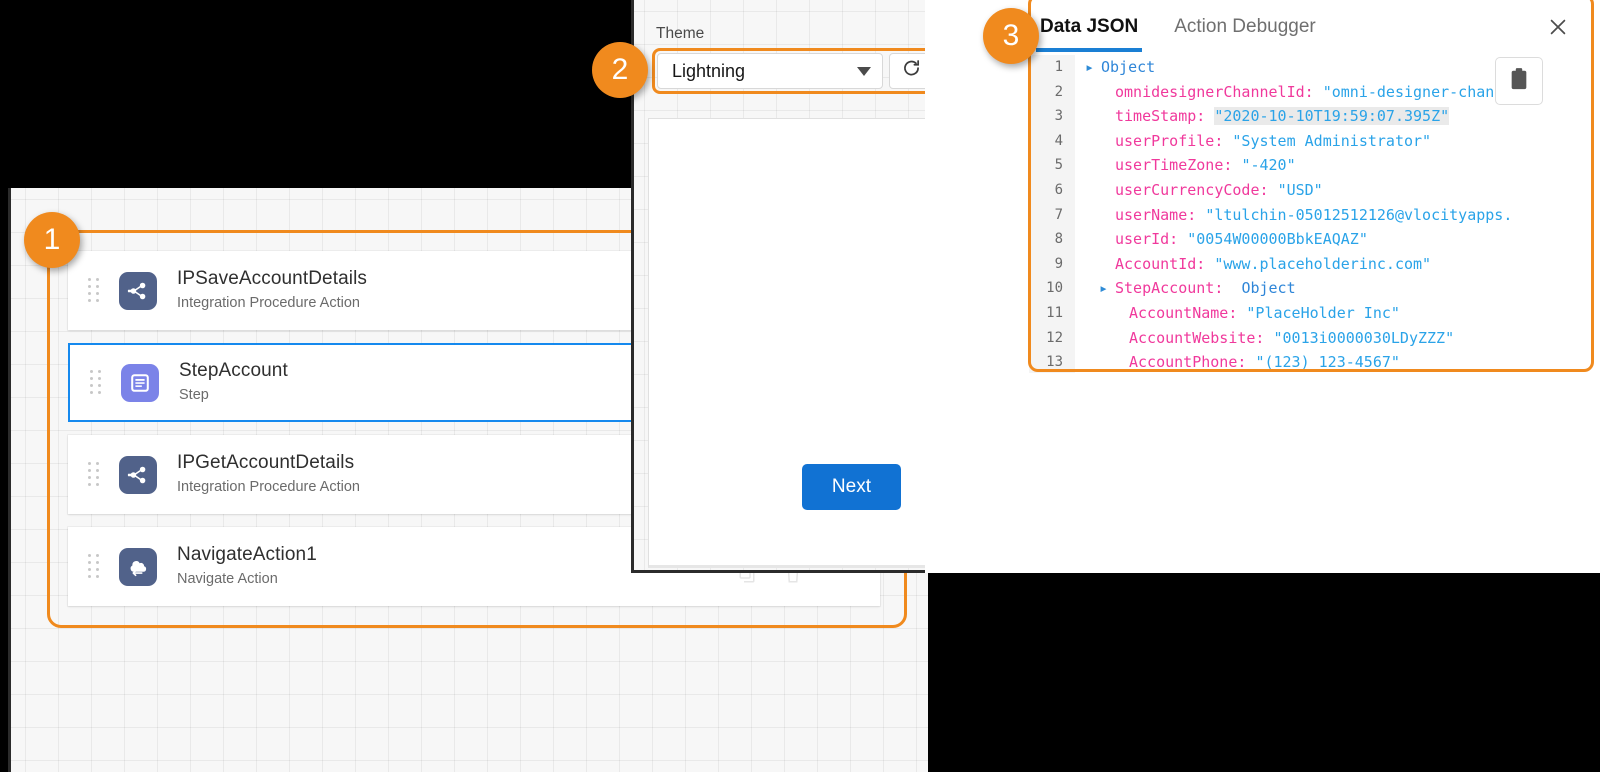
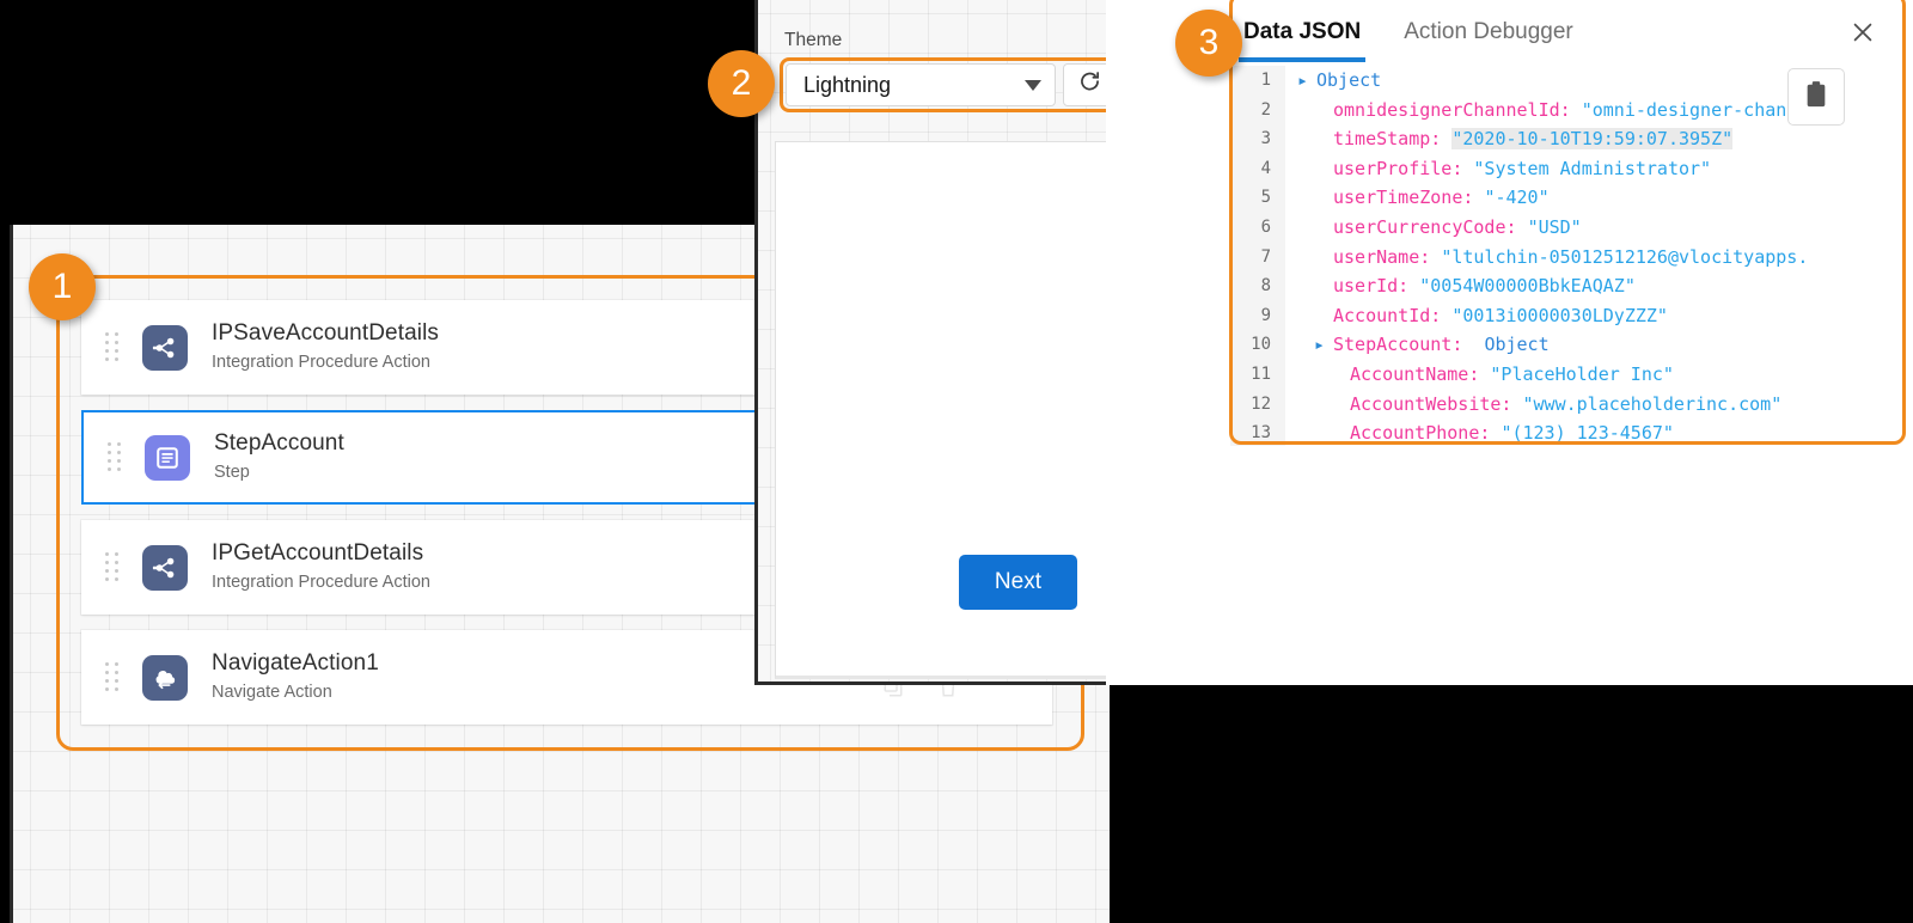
  IPSaveAccountDetails
  Integration Procedure Action
  StepAccount
  Step
  IPGetAccountDetails
  Integration Procedure Action
  NavigateAction1
  Navigate Action
  Theme
  Lightning
  Next
  Data JSON
  Action Debugger
  1
  ▸ Object
  2
  omnidesignerChannelId: "omni-designer-chan
  3
  timeStamp: "2020-10-10T19:59:07.395Z"
  4
  userProfile: "System Administrator"
  5
  userTimeZone: "-420"
  6
  userCurrencyCode: "USD"
  7
  userName: "ltulchin-05012512126@vlocityapps.
  8
  userId: "0054W00000BbkEAQAZ"
  9
- AccountId: "www.placeholderinc.com"
+ AccountId: "0013i0000030LDyZZZ"
  10
  ▸ StepAccount: Object
  11
  AccountName: "PlaceHolder Inc"
  12
- AccountWebsite: "0013i0000030LDyZZZ"
+ AccountWebsite: "www.placeholderinc.com"
  13
  AccountPhone: "(123) 123-4567"
  1
  2
  3
